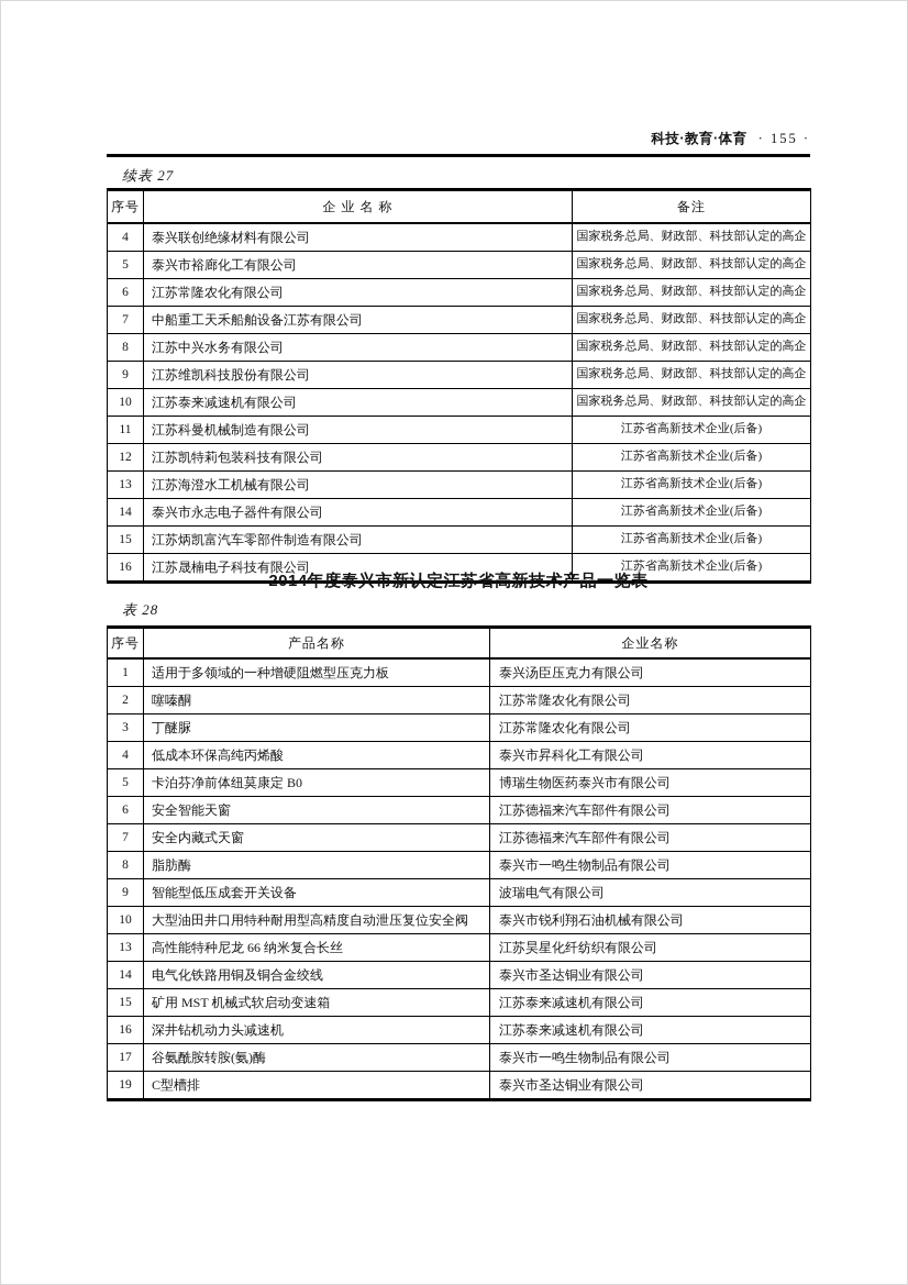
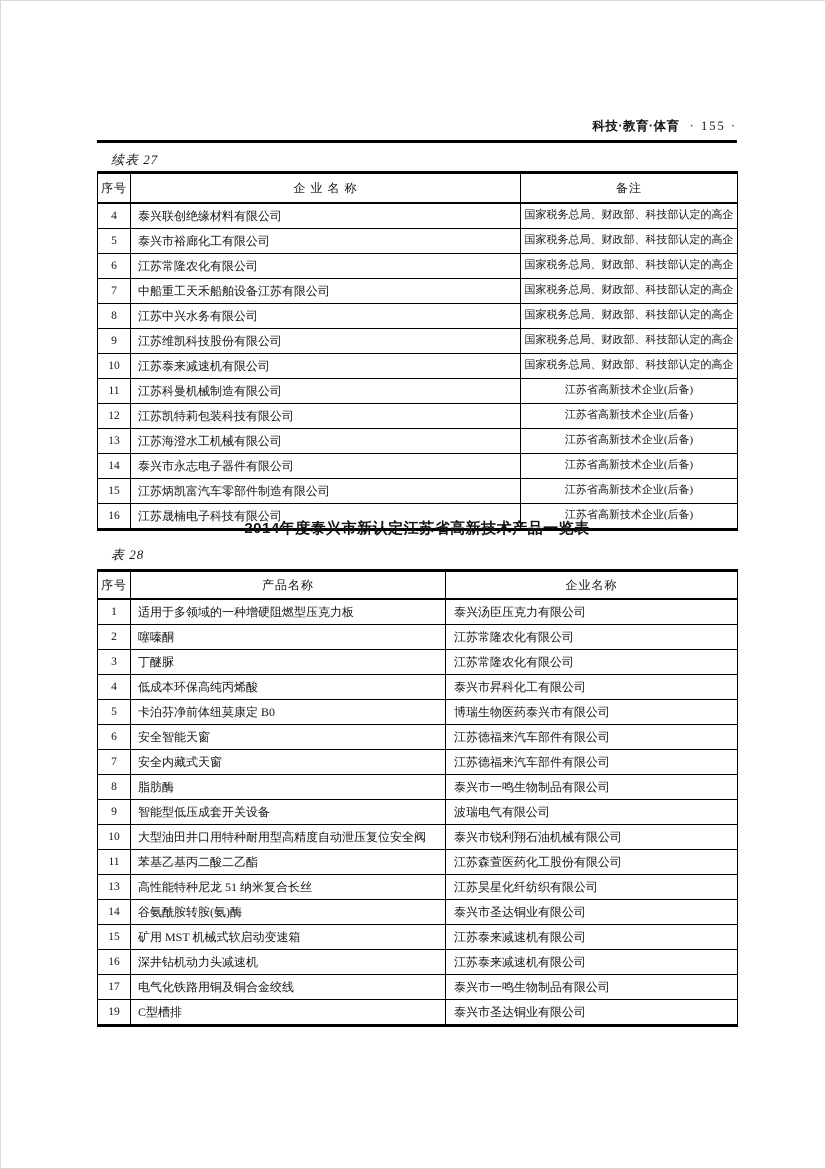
  科技·教育·体育 · 155 ·
  续表 27
  序号	企 业 名 称	备注
  4	泰兴联创绝缘材料有限公司	国家税务总局、财政部、科技部认定的高企
  5	泰兴市裕廊化工有限公司	国家税务总局、财政部、科技部认定的高企
  6	江苏常隆农化有限公司	国家税务总局、财政部、科技部认定的高企
  7	中船重工天禾船舶设备江苏有限公司	国家税务总局、财政部、科技部认定的高企
  8	江苏中兴水务有限公司	国家税务总局、财政部、科技部认定的高企
  9	江苏维凯科技股份有限公司	国家税务总局、财政部、科技部认定的高企
  10	江苏泰来减速机有限公司	国家税务总局、财政部、科技部认定的高企
  11	江苏科曼机械制造有限公司	江苏省高新技术企业(后备)
  12	江苏凯特莉包装科技有限公司	江苏省高新技术企业(后备)
  13	江苏海澄水工机械有限公司	江苏省高新技术企业(后备)
  14	泰兴市永志电子器件有限公司	江苏省高新技术企业(后备)
  15	江苏炳凯富汽车零部件制造有限公司	江苏省高新技术企业(后备)
  16	江苏晟楠电子科技有限公司	江苏省高新技术企业(后备)
  2014年度泰兴市新认定江苏省高新技术产品一览表
  表 28
  序号	产品名称	企业名称
  1	适用于多领域的一种增硬阻燃型压克力板	泰兴汤臣压克力有限公司
  2	噻嗪酮	江苏常隆农化有限公司
  3	丁醚脲	江苏常隆农化有限公司
  4	低成本环保高纯丙烯酸	泰兴市昇科化工有限公司
  5	卡泊芬净前体纽莫康定 B0	博瑞生物医药泰兴市有限公司
  6	安全智能天窗	江苏德福来汽车部件有限公司
  7	安全内藏式天窗	江苏德福来汽车部件有限公司
  8	脂肪酶	泰兴市一鸣生物制品有限公司
  9	智能型低压成套开关设备	波瑞电气有限公司
  10	大型油田井口用特种耐用型高精度自动泄压复位安全阀	泰兴市锐利翔石油机械有限公司
+ 11	苯基乙基丙二酸二乙酯	江苏森萱医药化工股份有限公司
- 13	高性能特种尼龙 66 纳米复合长丝	江苏昊星化纤纺织有限公司
+ 13	高性能特种尼龙 51 纳米复合长丝	江苏昊星化纤纺织有限公司
- 14	电气化铁路用铜及铜合金绞线	泰兴市圣达铜业有限公司
+ 14	谷氨酰胺转胺(氨)酶	泰兴市圣达铜业有限公司
  15	矿用 MST 机械式软启动变速箱	江苏泰来减速机有限公司
  16	深井钻机动力头减速机	江苏泰来减速机有限公司
- 17	谷氨酰胺转胺(氨)酶	泰兴市一鸣生物制品有限公司
+ 17	电气化铁路用铜及铜合金绞线	泰兴市一鸣生物制品有限公司
  19	C型槽排	泰兴市圣达铜业有限公司
